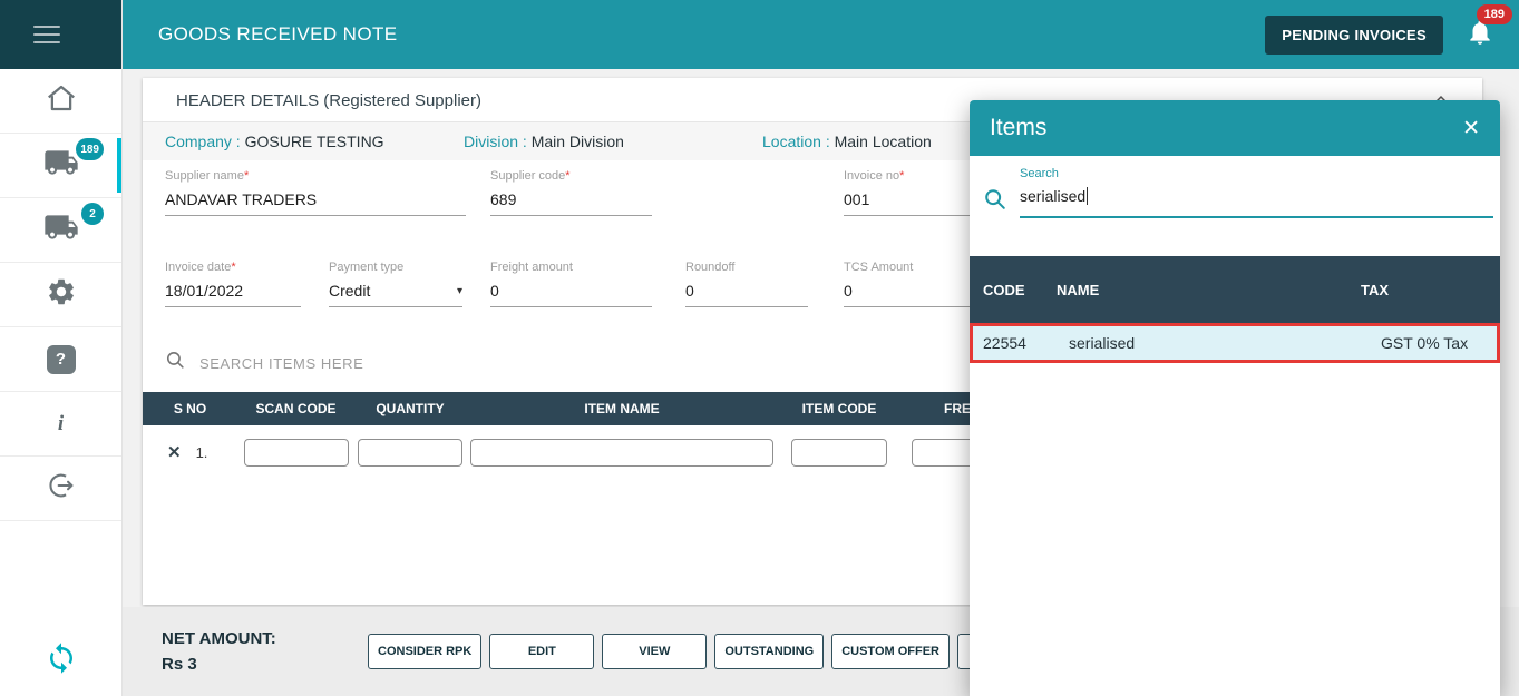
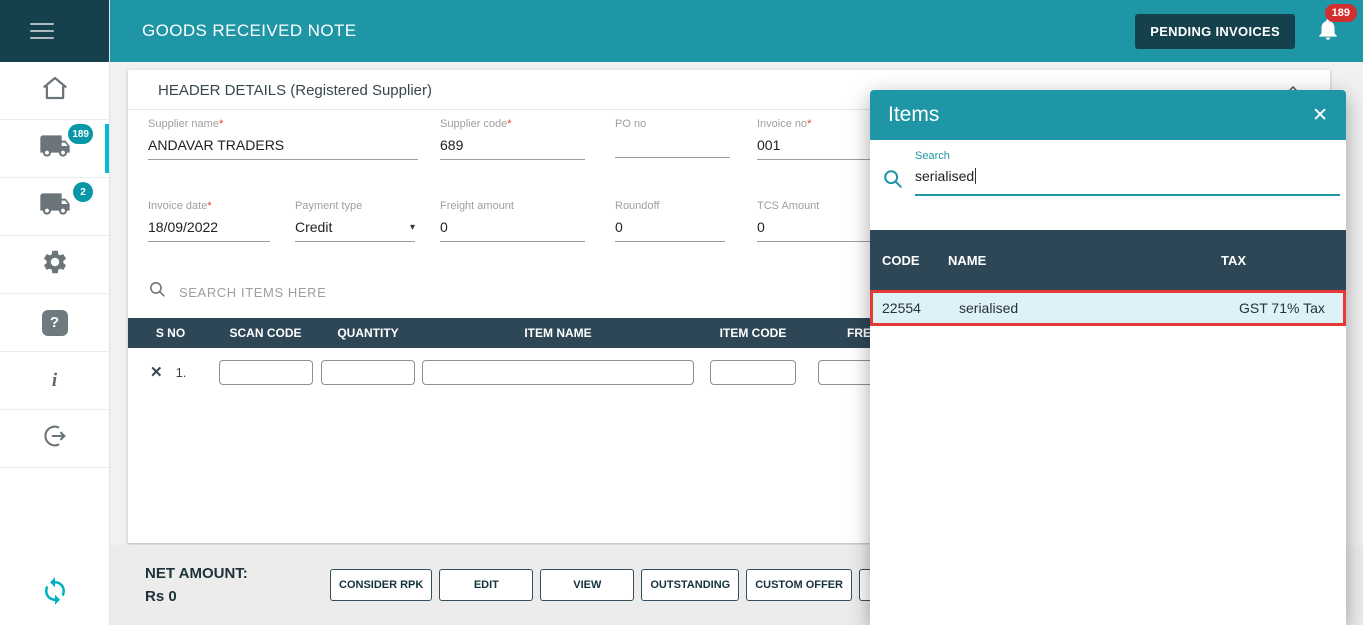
  189
  2
  ?
  i
  GOODS RECEIVED NOTE
  PENDING INVOICES
  189
  HEADER DETAILS (Registered Supplier)
- Company : GOSURE TESTING
- Division : Main Division
- Location : Main Location
  Supplier name*
  ANDAVAR TRADERS
  Supplier code*
  689
+ PO no
  Invoice no*
  001
  Invoice date*
- 18/01/2022
+ 18/09/2022
  Payment type
  Credit
  ▾
  Freight amount
  0
  Roundoff
  0
  TCS Amount
  0
  SEARCH ITEMS HERE
  S NO
  SCAN CODE
  QUANTITY
  ITEM NAME
  ITEM CODE
  FRE
  ✕
  1.
  NET AMOUNT:
- Rs 3
+ Rs 0
  CONSIDER RPK
  EDIT
  VIEW
  OUTSTANDING
  CUSTOM OFFER
  Items
  ✕
  Search
  serialised
  CODE
  NAME
  TAX
  22554
  serialised
- GST 0% Tax
+ GST 71% Tax
